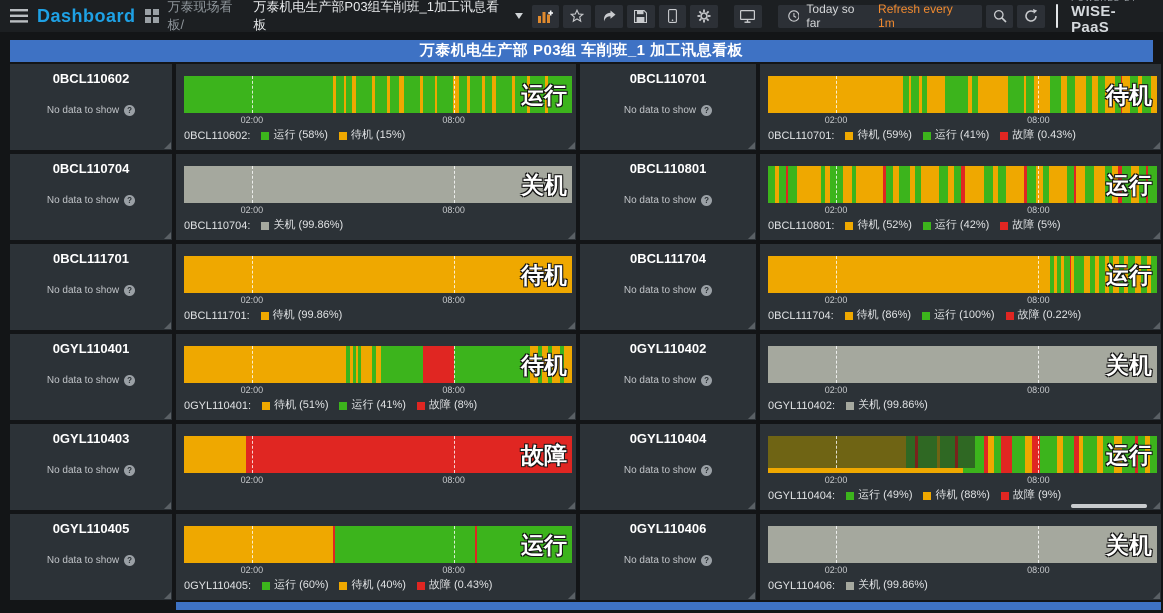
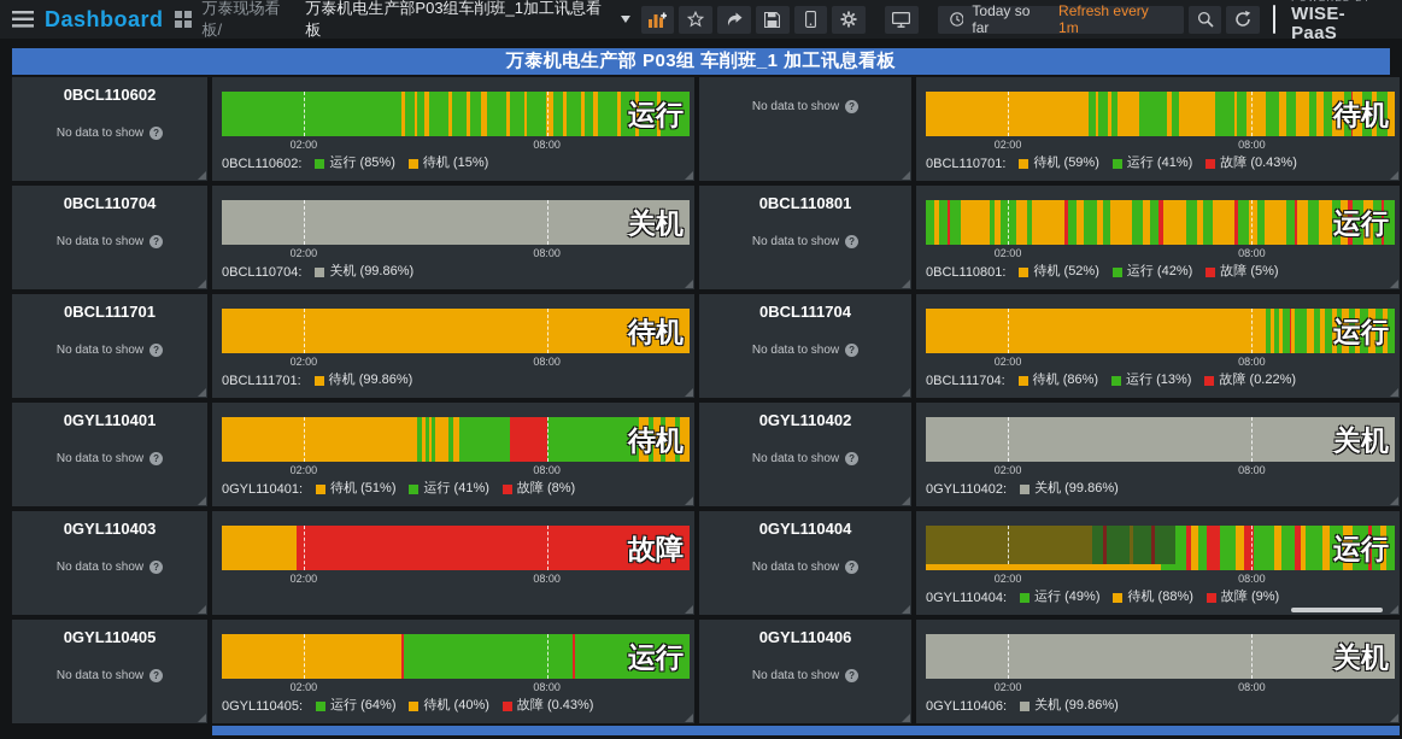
  Dashboard
  万泰现场看板/
  万泰机电生产部P03组车削班_1加工讯息看板
  Today so far
  Refresh every 1m
  WISE-PaaS
  万泰机电生产部 P03组 车削班_1 加工讯息看板
  0BCL110602
  No data to show
  ?
  02:00
  08:00
  运行
  0BCL110602:
- 运行 (58%)
+ 运行 (85%)
  待机 (15%)
- 0BCL110701
  No data to show
  ?
  02:00
  08:00
  待机
  0BCL110701:
  待机 (59%)
  运行 (41%)
  故障 (0.43%)
  0BCL110704
  No data to show
  ?
  02:00
  08:00
  关机
  0BCL110704:
  关机 (99.86%)
  0BCL110801
  No data to show
  ?
  02:00
  08:00
  运行
  0BCL110801:
  待机 (52%)
  运行 (42%)
  故障 (5%)
  0BCL111701
  No data to show
  ?
  02:00
  08:00
  待机
  0BCL111701:
  待机 (99.86%)
  0BCL111704
  No data to show
  ?
  02:00
  08:00
  运行
  0BCL111704:
  待机 (86%)
- 运行 (100%)
+ 运行 (13%)
  故障 (0.22%)
  0GYL110401
  No data to show
  ?
  02:00
  08:00
  待机
  0GYL110401:
  待机 (51%)
  运行 (41%)
  故障 (8%)
  0GYL110402
  No data to show
  ?
  02:00
  08:00
  关机
  0GYL110402:
  关机 (99.86%)
  0GYL110403
  No data to show
  ?
  02:00
  08:00
  故障
  0GYL110404
  No data to show
  ?
  02:00
  08:00
  运行
  0GYL110404:
  运行 (49%)
  待机 (88%)
  故障 (9%)
  0GYL110405
  No data to show
  ?
  02:00
  08:00
  运行
  0GYL110405:
- 运行 (60%)
+ 运行 (64%)
  待机 (40%)
  故障 (0.43%)
  0GYL110406
  No data to show
  ?
  02:00
  08:00
  关机
  0GYL110406:
  关机 (99.86%)
